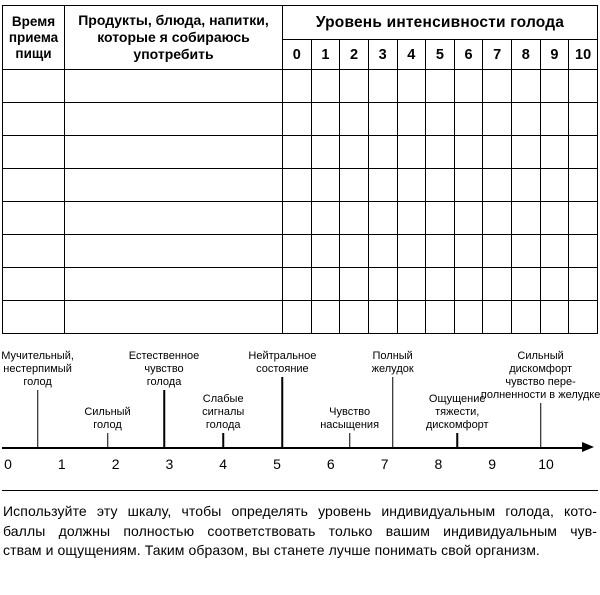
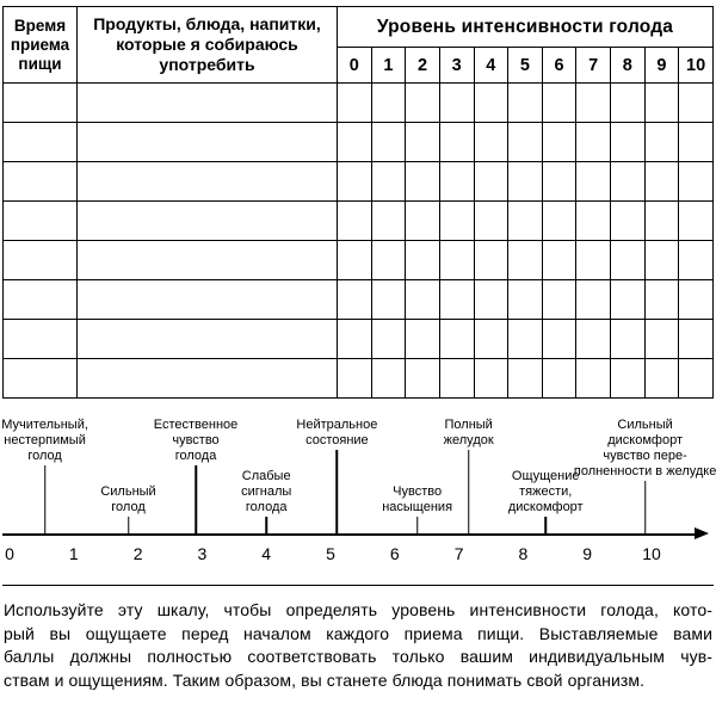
  Время приема пищи	Продукты, блюда, напитки, которые я собираюсь употребить	Уровень интенсивности голода
  0	1	2	3	4	5	6	7	8	9	10
  Мучительный,
  нестерпимый
  голод
  Сильный
  голод
  Естественное
  чувство
  голода
  Слабые
  сигналы
  голода
  Нейтральное
  состояние
  Чувство
  насыщения
  Полный
  желудок
  Ощущение
  тяжести,
  дискомфорт
  Сильный
  дискомфорт
  чувство пере-
  полненности в желудке
  0
  1
  2
  3
  4
  5
  6
  7
  8
  9
  10
- Используйте эту шкалу, чтобы определять уровень индивидуальным голода, кото-
+ Используйте эту шкалу, чтобы определять уровень интенсивности голода, кото-
+ рый вы ощущаете перед началом каждого приема пищи. Выставляемые вами
  баллы должны полностью соответствовать только вашим индивидуальным чув-
- ствам и ощущениям. Таким образом, вы станете лучше понимать свой организм.
+ ствам и ощущениям. Таким образом, вы станете блюда понимать свой организм.
